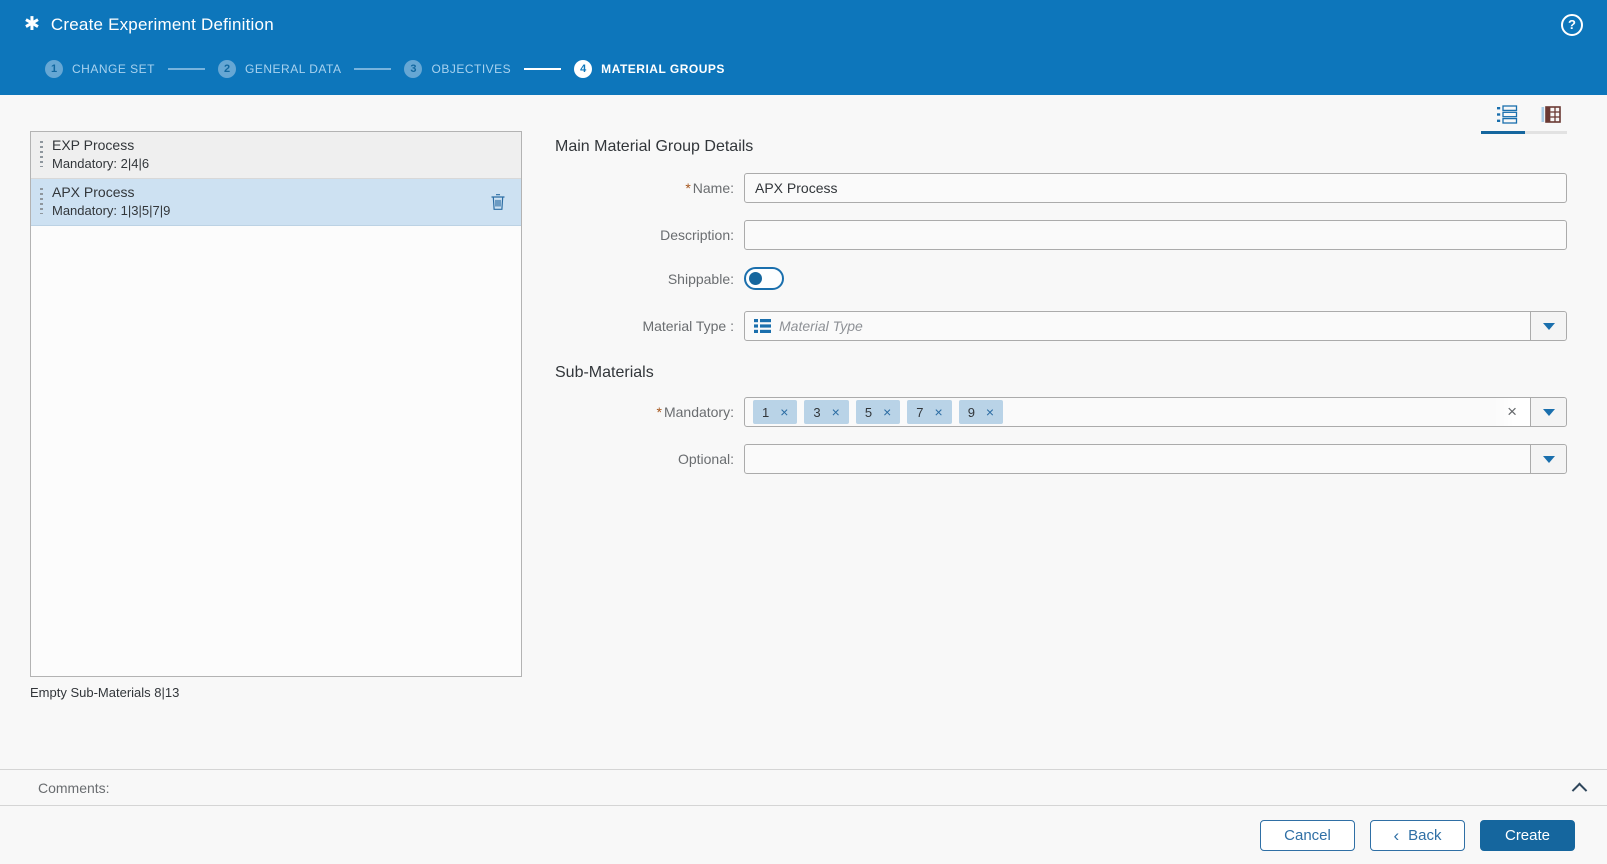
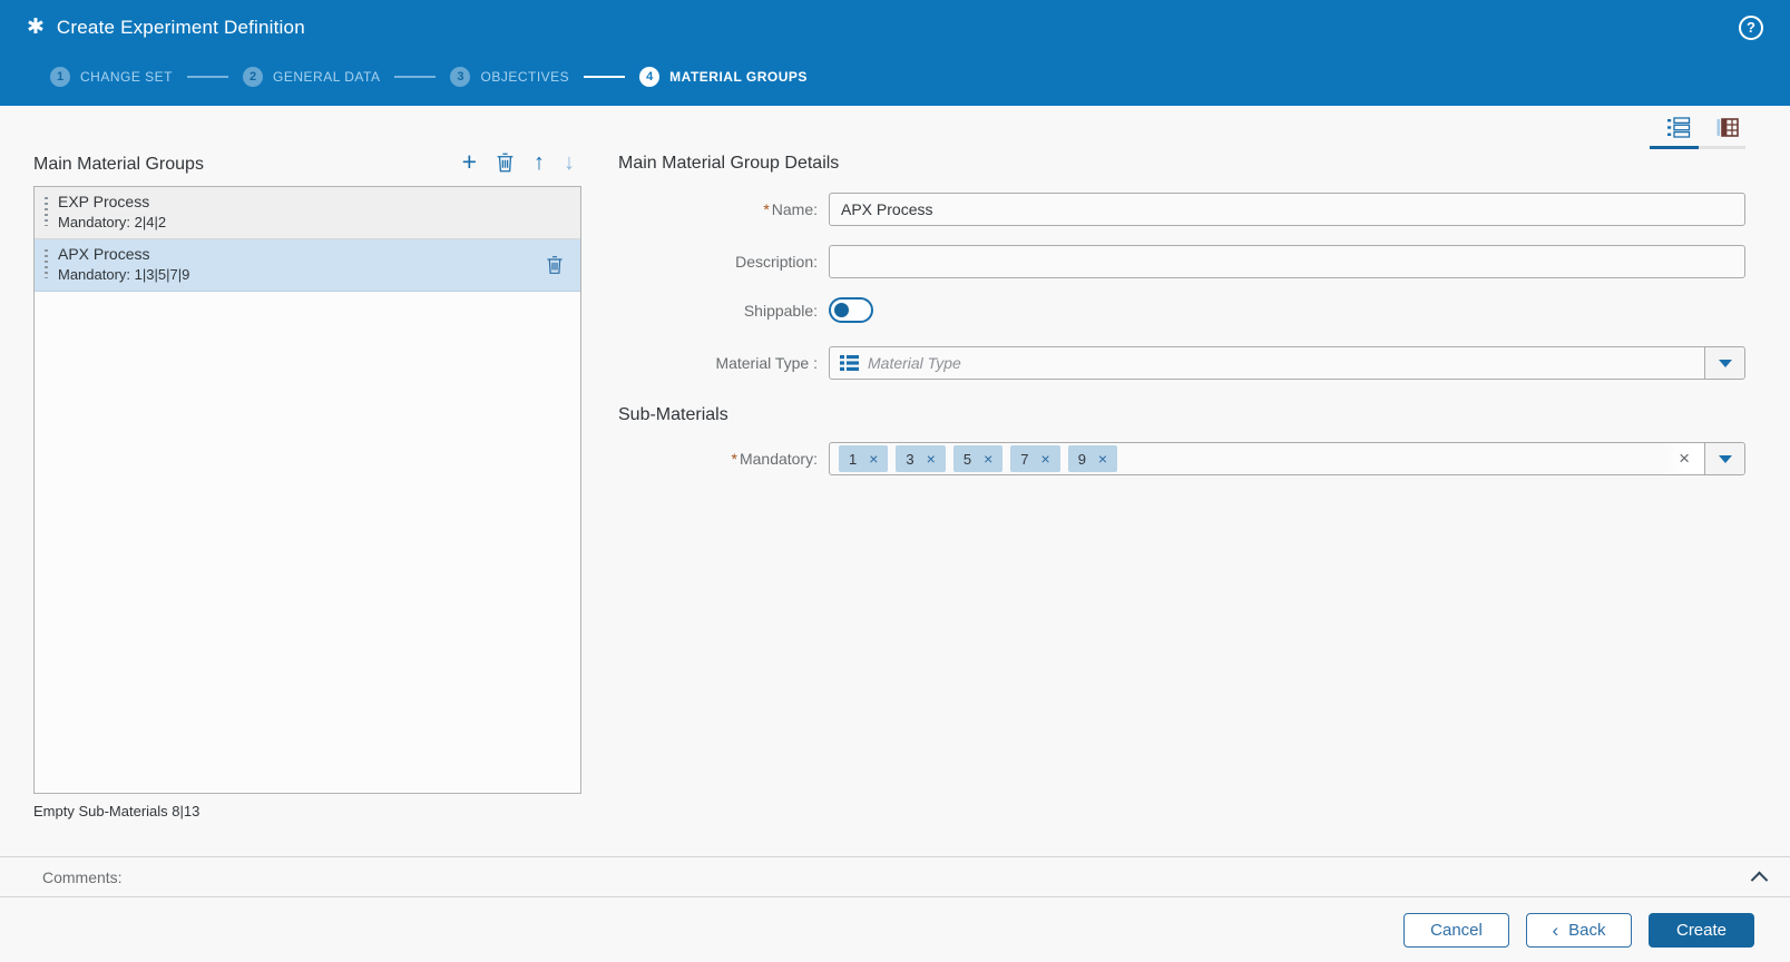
  ✱
  Create Experiment Definition
  ?
  1
  CHANGE SET
  2
  GENERAL DATA
  3
  OBJECTIVES
  4
  MATERIAL GROUPS
+ Main Material Groups
+ +
+ ↑
+ ↓
  EXP Process
- Mandatory: 2|4|6
+ Mandatory: 2|4|2
  APX Process
  Mandatory: 1|3|5|7|9
  Empty Sub-Materials 8|13
  Main Material Group Details
  * Name:
  APX Process
  Description:
  Shippable:
  Material Type :
  Material Type
  Sub-Materials
  * Mandatory:
  1
  ×
  3
  ×
  5
  ×
  7
  ×
  9
  ×
  ×
- Optional:
  Comments:
  Cancel
  ‹
  Back
  Create
